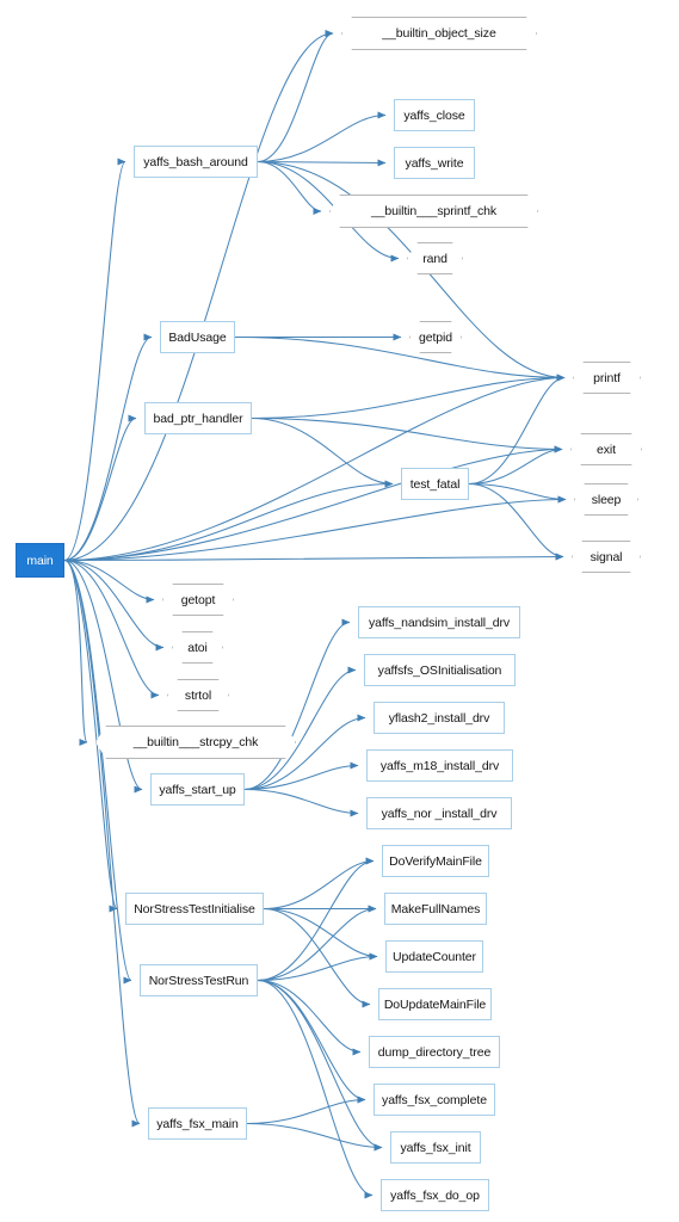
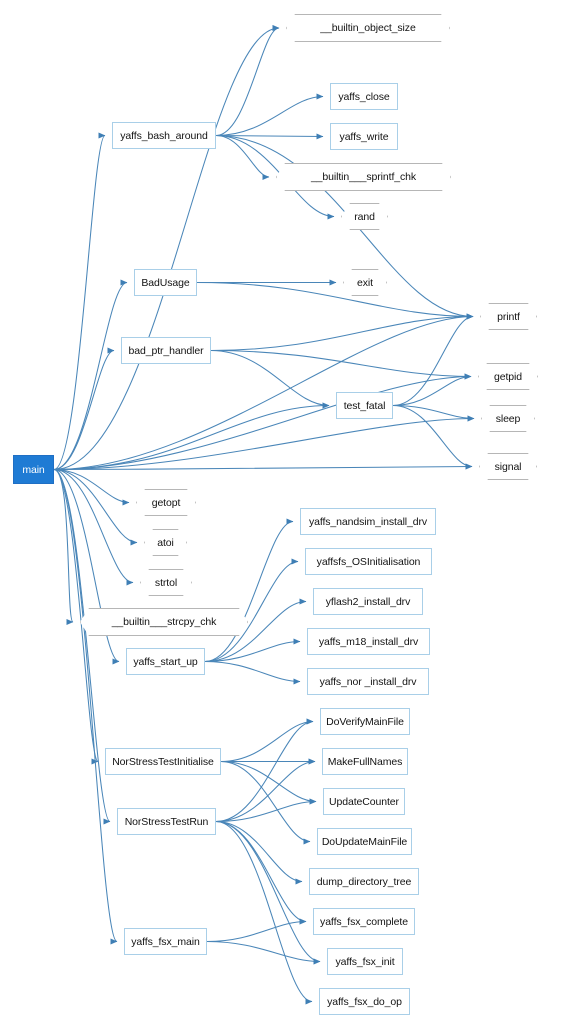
  main
  __builtin_object_size
  yaffs_bash_around
  yaffs_close
  yaffs_write
  __builtin___sprintf_chk
  rand
  BadUsage
- getpid
+ exit
  printf
  bad_ptr_handler
- exit
+ getpid
  test_fatal
  sleep
  signal
  getopt
  atoi
  strtol
  __builtin___strcpy_chk
  yaffs_start_up
  yaffs_nandsim_install_drv
  yaffsfs_OSInitialisation
  yflash2_install_drv
  yaffs_m18_install_drv
  yaffs_nor _install_drv
  DoVerifyMainFile
  NorStressTestInitialise
  MakeFullNames
  UpdateCounter
  NorStressTestRun
  DoUpdateMainFile
  dump_directory_tree
  yaffs_fsx_complete
  yaffs_fsx_main
  yaffs_fsx_init
  yaffs_fsx_do_op
